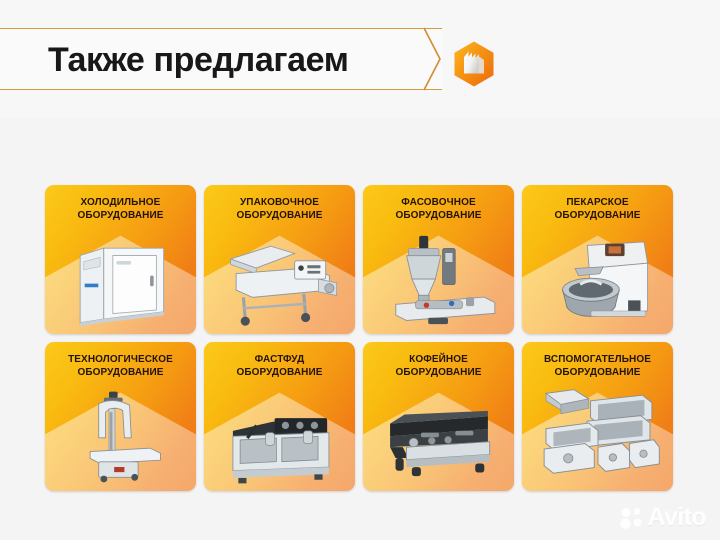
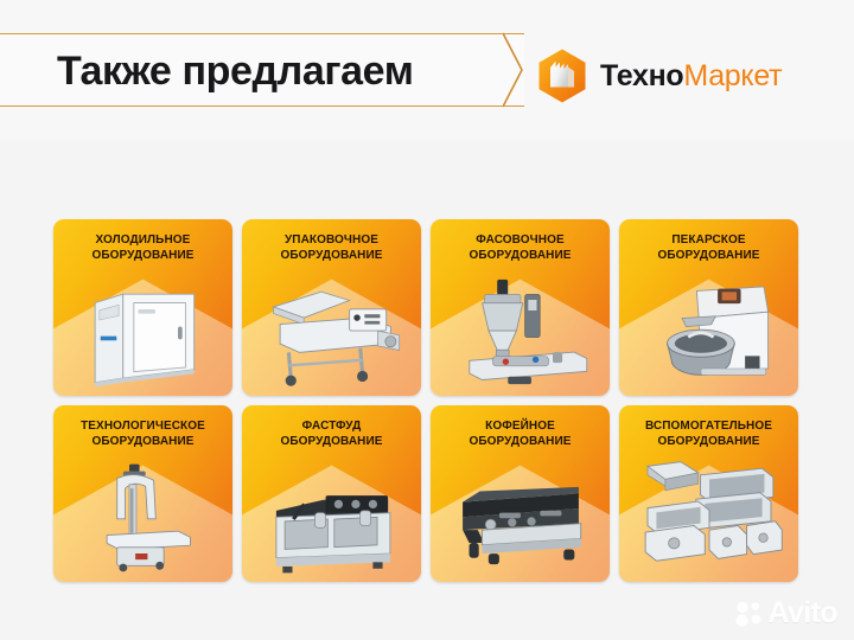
  Также предлагаем
+ ТехноМаркет
  ХОЛОДИЛЬНОЕ
  ОБОРУДОВАНИЕ
  УПАКОВОЧНОЕ
  ОБОРУДОВАНИЕ
  ФАСОВОЧНОЕ
  ОБОРУДОВАНИЕ
  ПЕКАРСКОЕ
  ОБОРУДОВАНИЕ
  ТЕХНОЛОГИЧЕСКОЕ
  ОБОРУДОВАНИЕ
  ФАСТФУД
  ОБОРУДОВАНИЕ
  КОФЕЙНОЕ
  ОБОРУДОВАНИЕ
  ВСПОМОГАТЕЛЬНОЕ
  ОБОРУДОВАНИЕ
